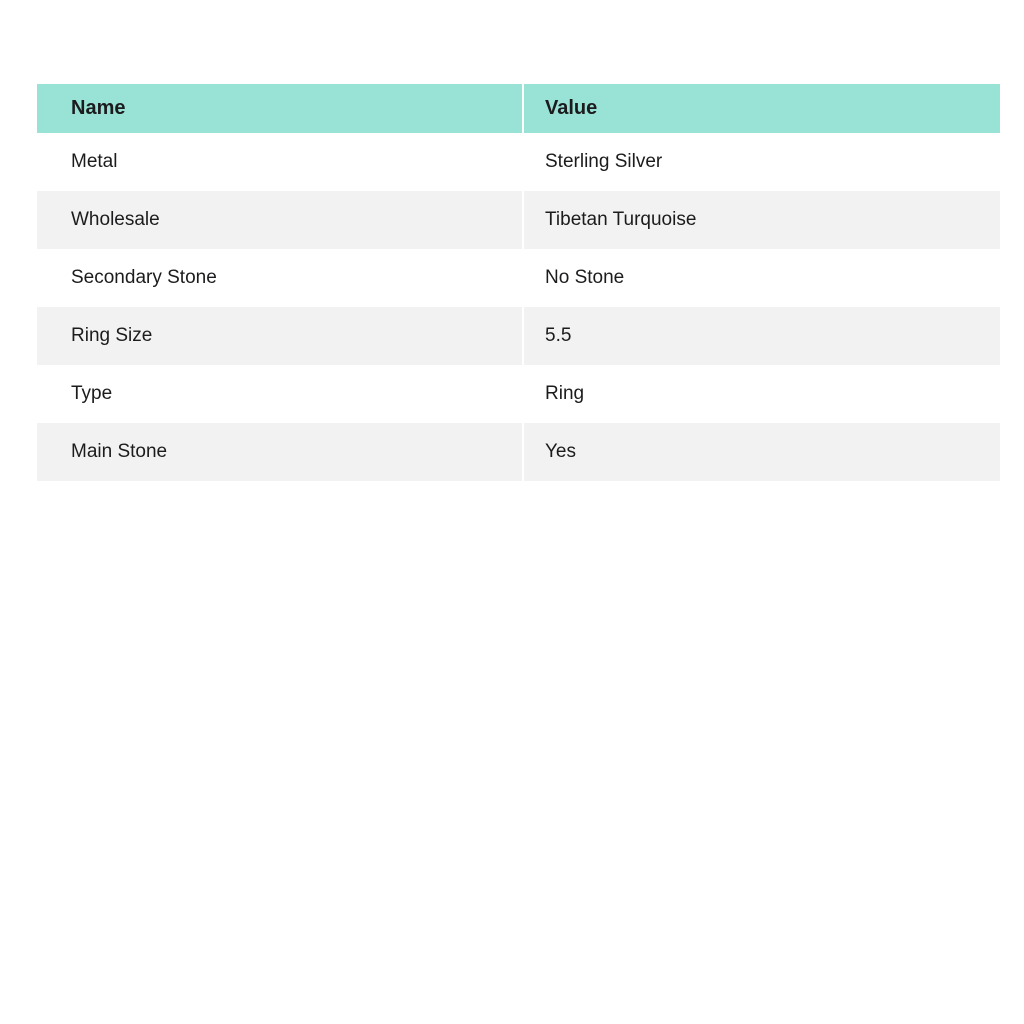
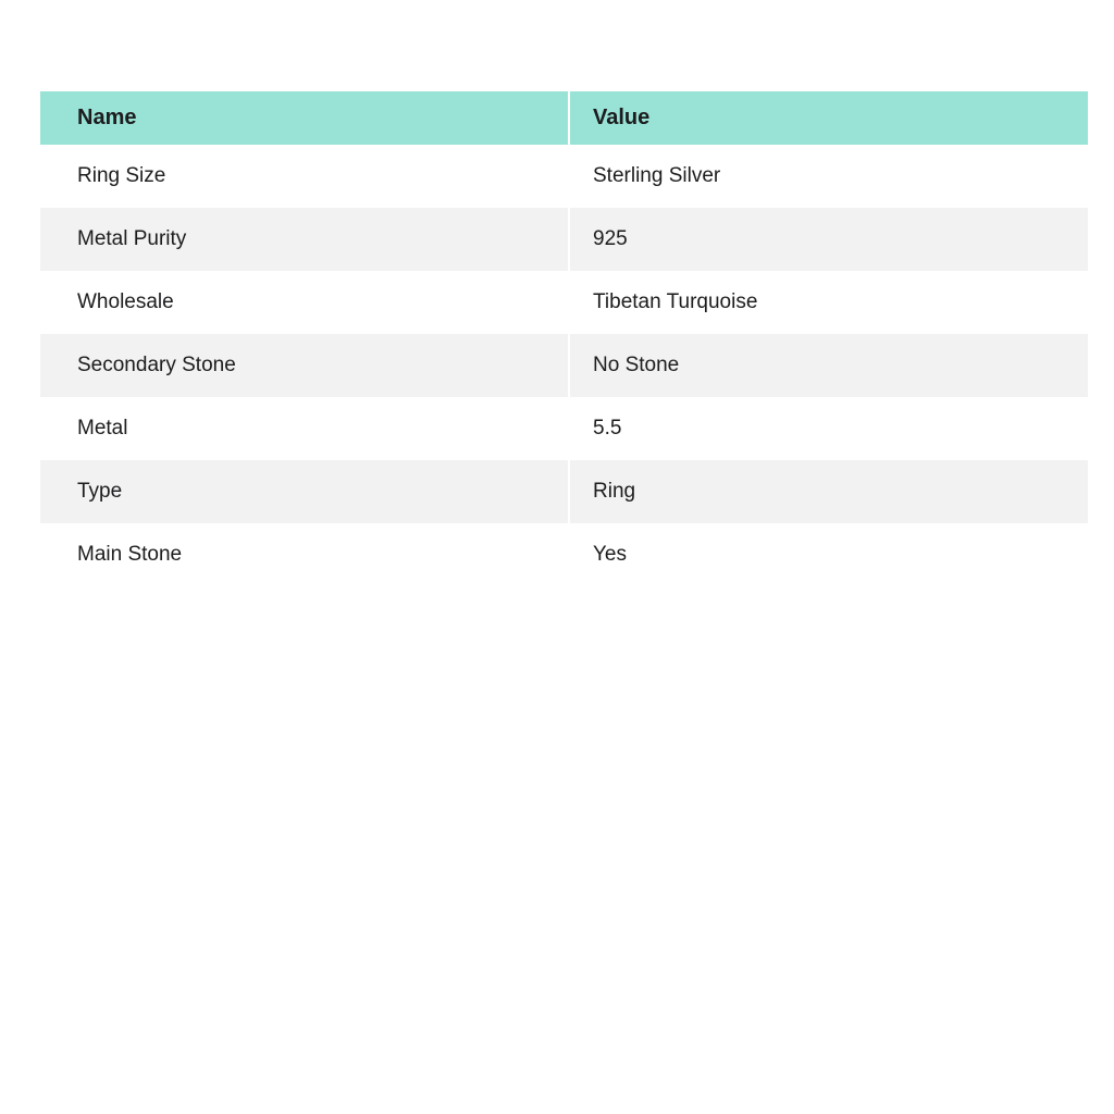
  Name	Value
- Metal	Sterling Silver
+ Ring Size	Sterling Silver
+ Metal Purity	925
  Wholesale	Tibetan Turquoise
  Secondary Stone	No Stone
- Ring Size	5.5
+ Metal	5.5
  Type	Ring
  Main Stone	Yes
